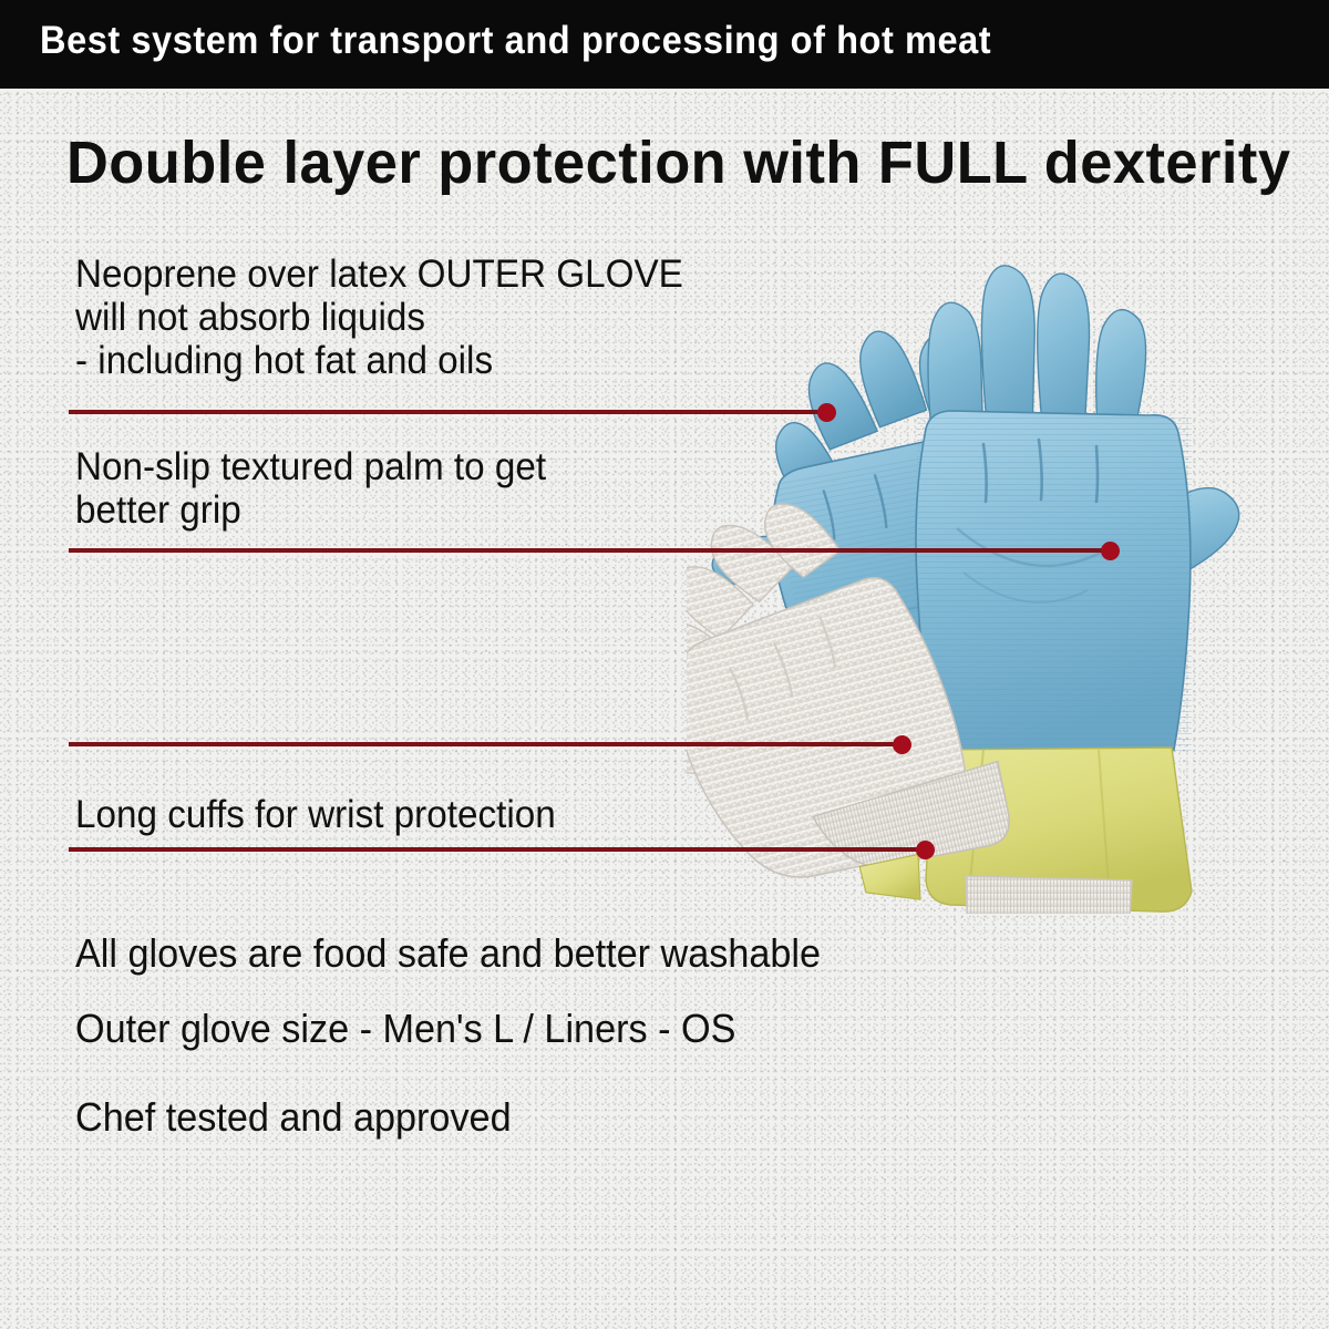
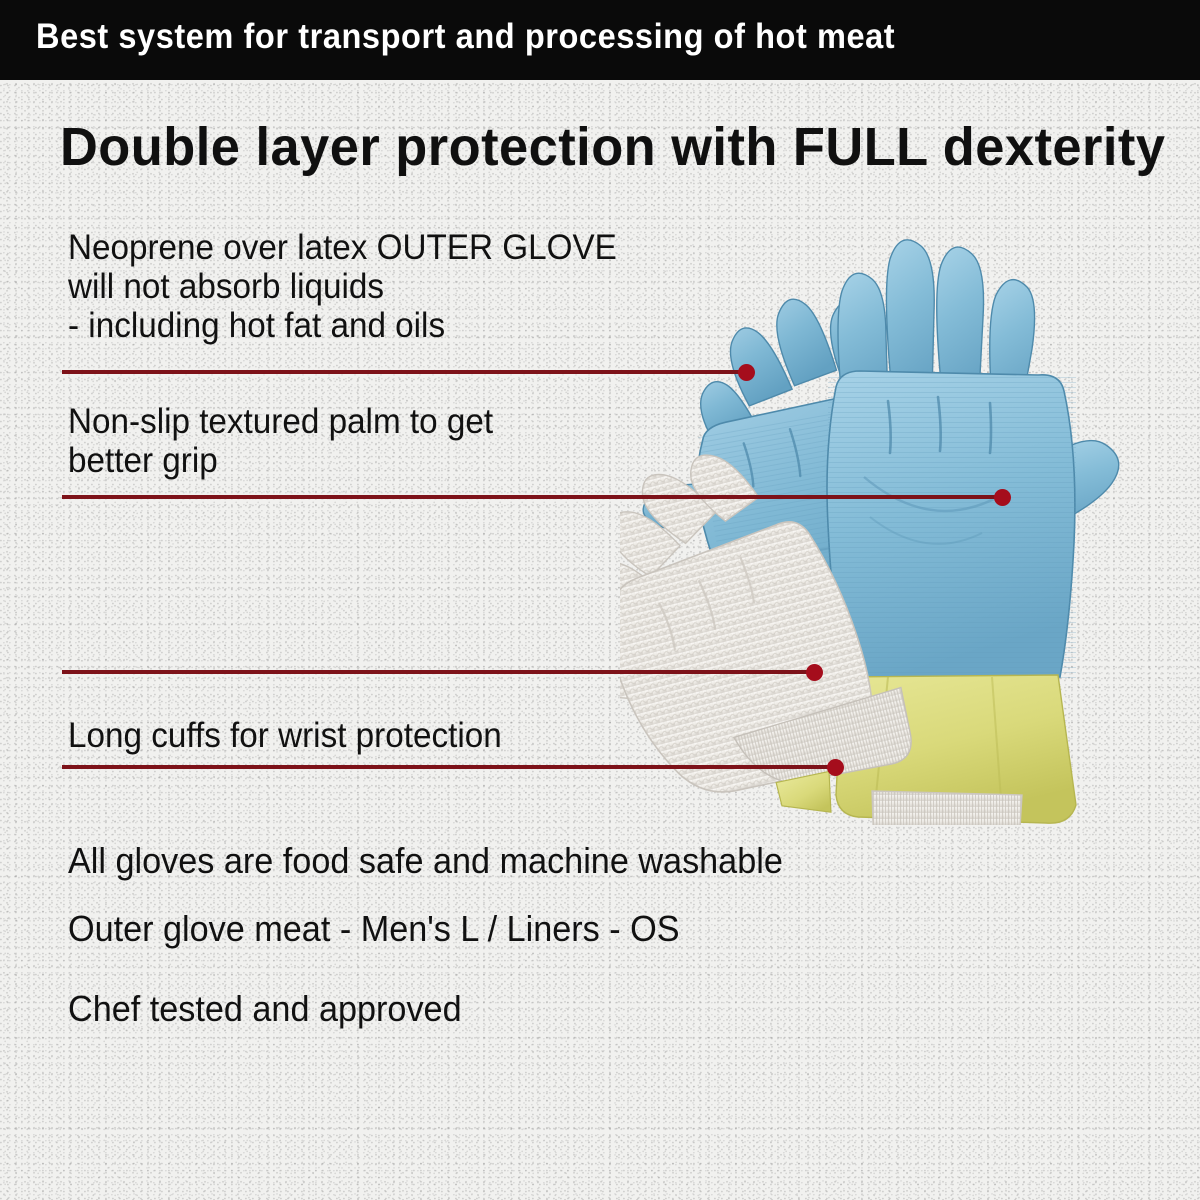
  Best system for transport and processing of hot meat
  Double layer protection with FULL dexterity
  Neoprene over latex OUTER GLOVE
  will not absorb liquids
  - including hot fat and oils
  Non-slip textured palm to get
  better grip
  Long cuffs for wrist protection
- All gloves are food safe and better washable
+ All gloves are food safe and machine washable
- Outer glove size - Men's L / Liners - OS
+ Outer glove meat - Men's L / Liners - OS
  Chef tested and approved
